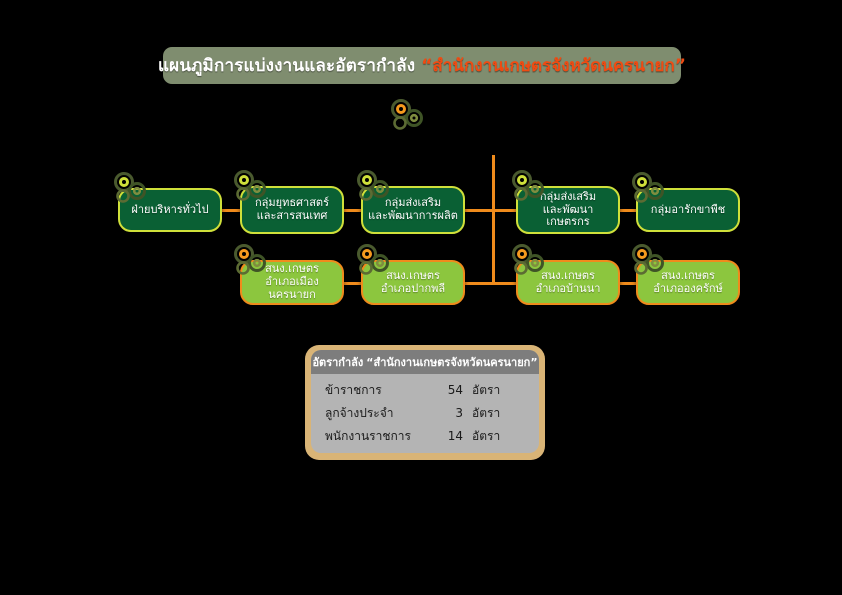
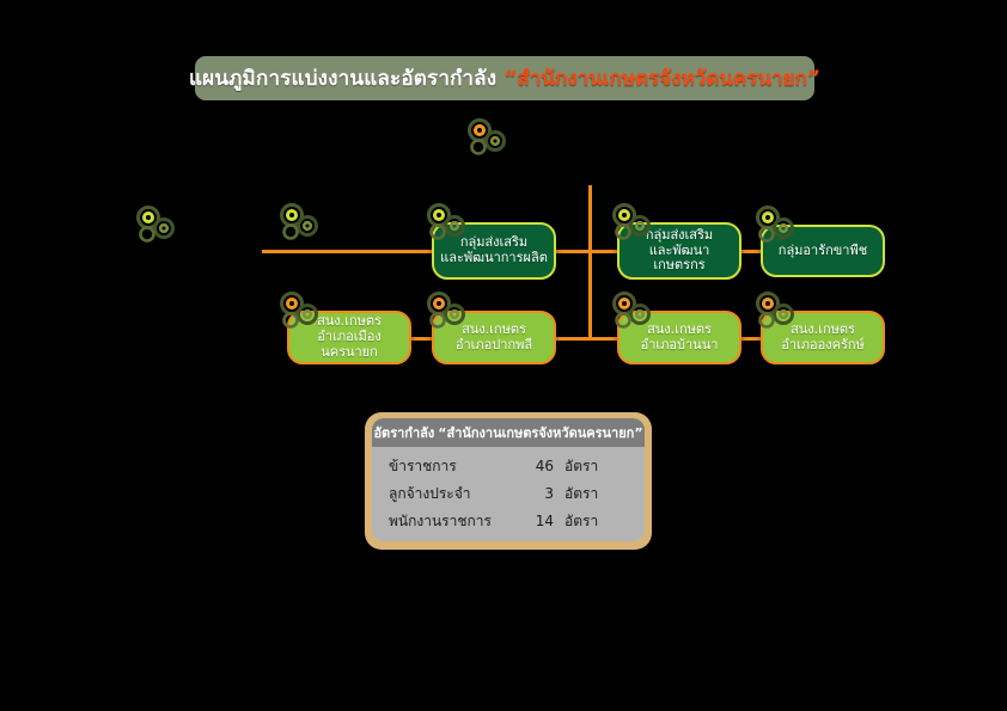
  แผนภูมิการแบ่งงานและอัตรากำลัง
  “สำนักงานเกษตรจังหวัดนครนายก”
- ฝ่ายบริหารทั่วไป
- กลุ่มยุทธศาสตร์
- และสารสนเทศ
  กลุ่มส่งเสริม
  และพัฒนาการผลิต
  กลุ่มส่งเสริม
  และพัฒนาเกษตรกร
  กลุ่มอารักขาพืช
  สนง.เกษตร
  อำเภอเมืองนครนายก
  สนง.เกษตร
  อำเภอปากพลี
  สนง.เกษตร
  อำเภอบ้านนา
  สนง.เกษตร
  อำเภอองครักษ์
  อัตรากำลัง
  “สำนักงานเกษตรจังหวัดนครนายก”
  ข้าราชการ
- 54
+ 46
  อัตรา
  ลูกจ้างประจำ
  3
  อัตรา
  พนักงานราชการ
  14
  อัตรา
